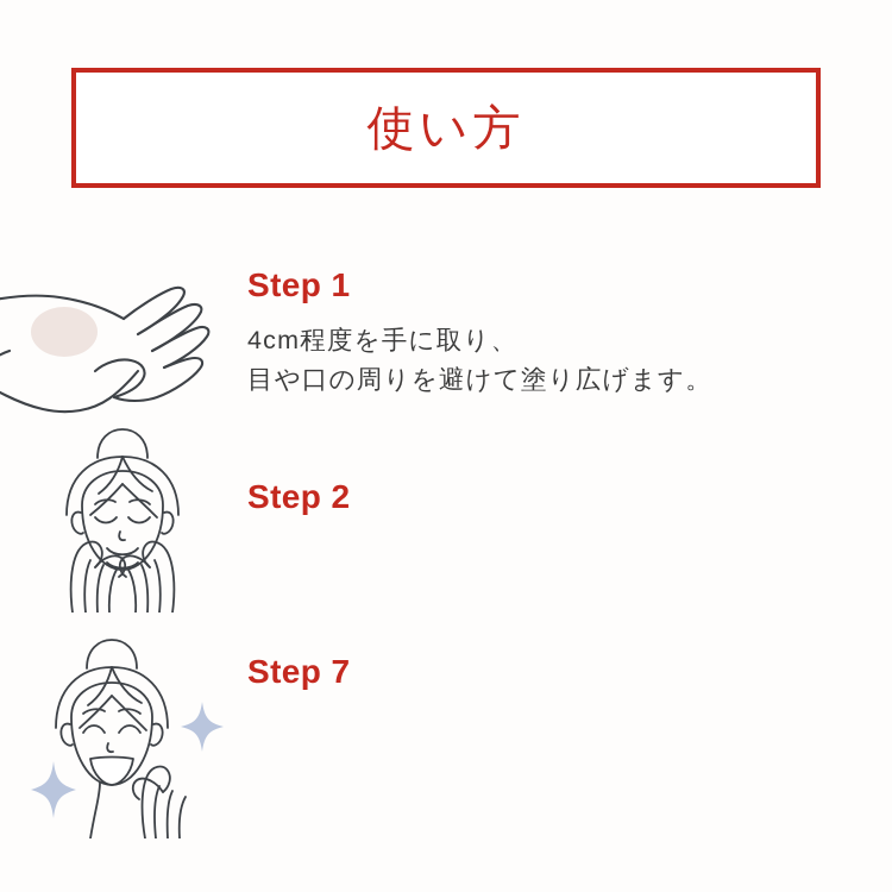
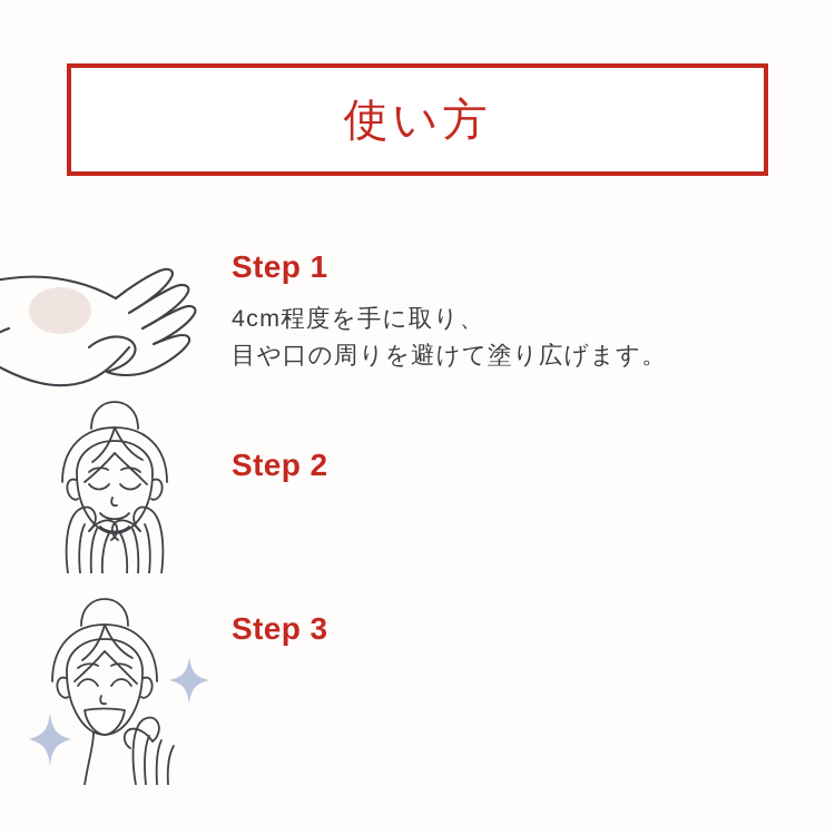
  使い方
  Step 1
  4cm程度を手に取り、
  目や口の周りを避けて塗り広げます。
  Step 2
- Step 7
+ Step 3
